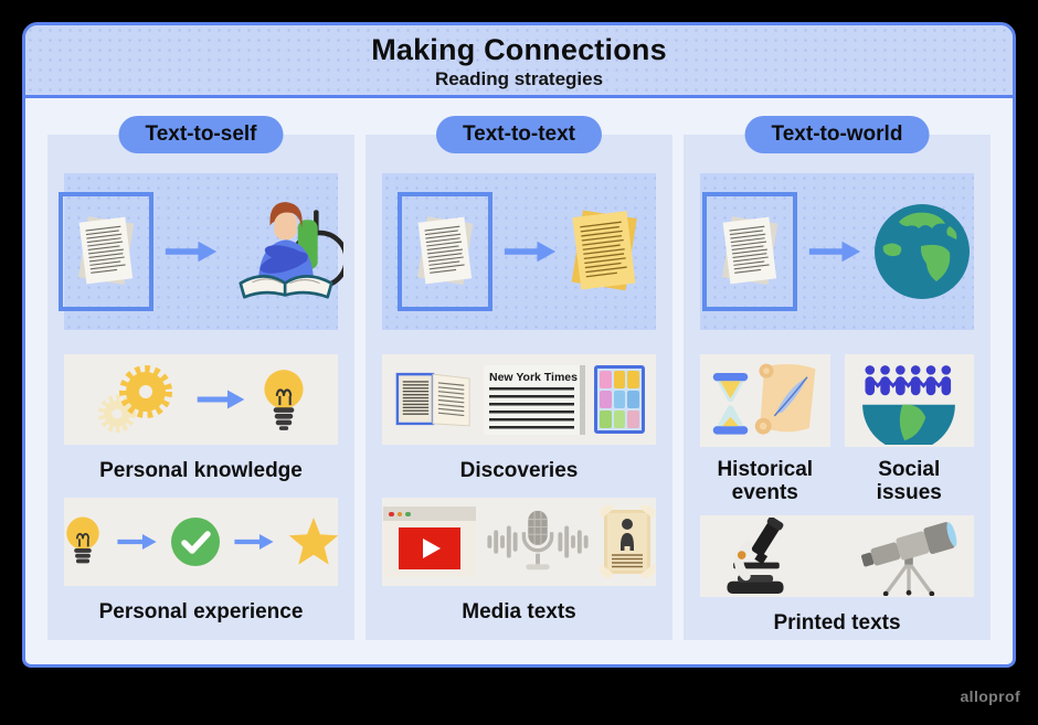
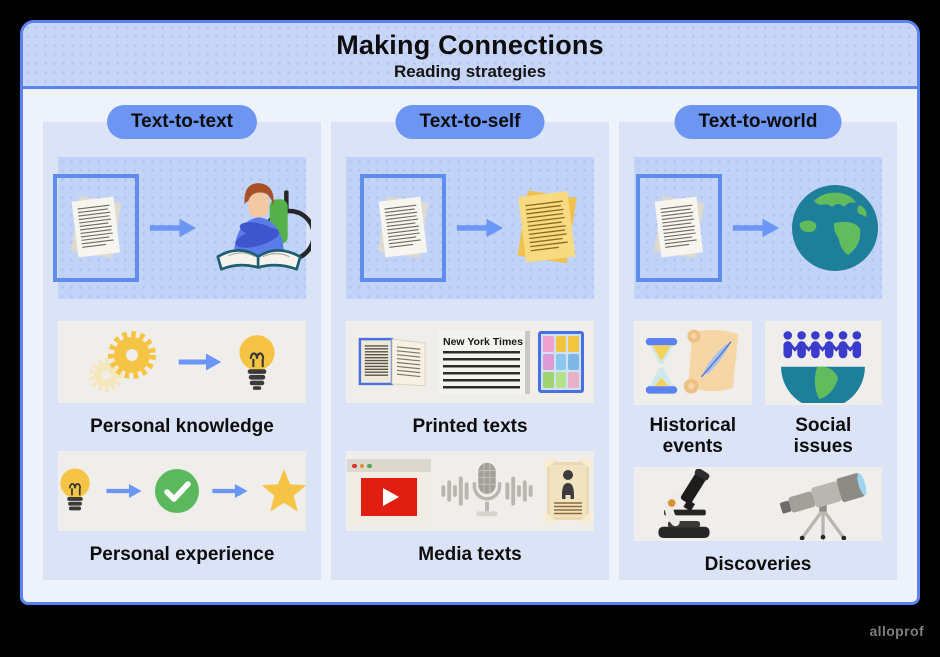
  Making Connections
  Reading strategies
- Text-to-self
+ Text-to-text
  Personal knowledge
  Personal experience
- Text-to-text
+ Text-to-self
  New York Times
- Discoveries
+ Printed texts
  Media texts
  Text-to-world
  Historical events
  Social issues
- Printed texts
+ Discoveries
  alloprof
